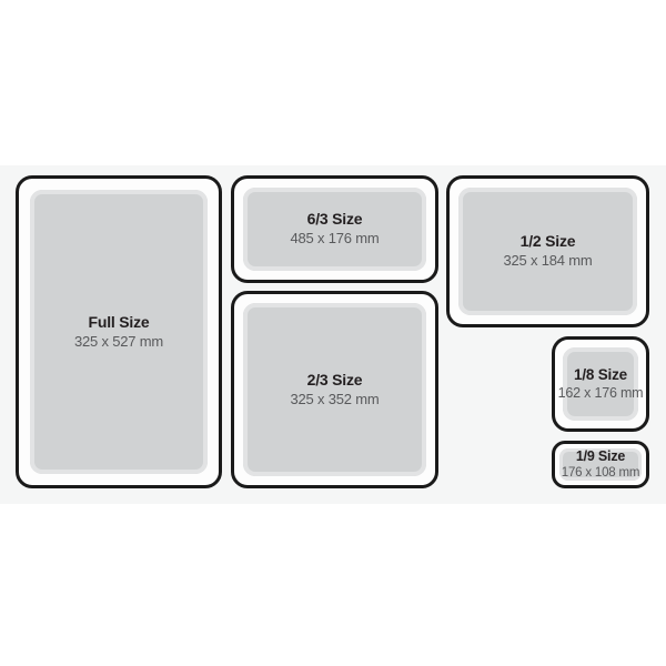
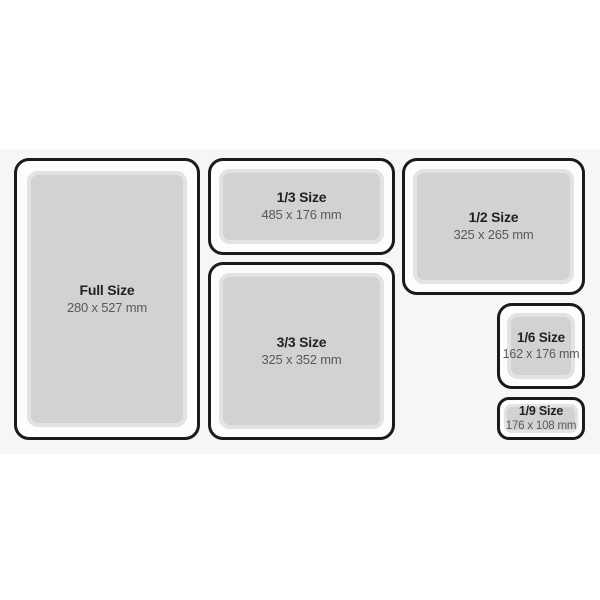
  Full Size
- 325 x 527 mm
+ 280 x 527 mm
- 6/3 Size
+ 1/3 Size
  485 x 176 mm
  1/2 Size
- 325 x 184 mm
+ 325 x 265 mm
- 2/3 Size
+ 3/3 Size
  325 x 352 mm
- 1/8 Size
+ 1/6 Size
  162 x 176 mm
  1/9 Size
  176 x 108 mm
